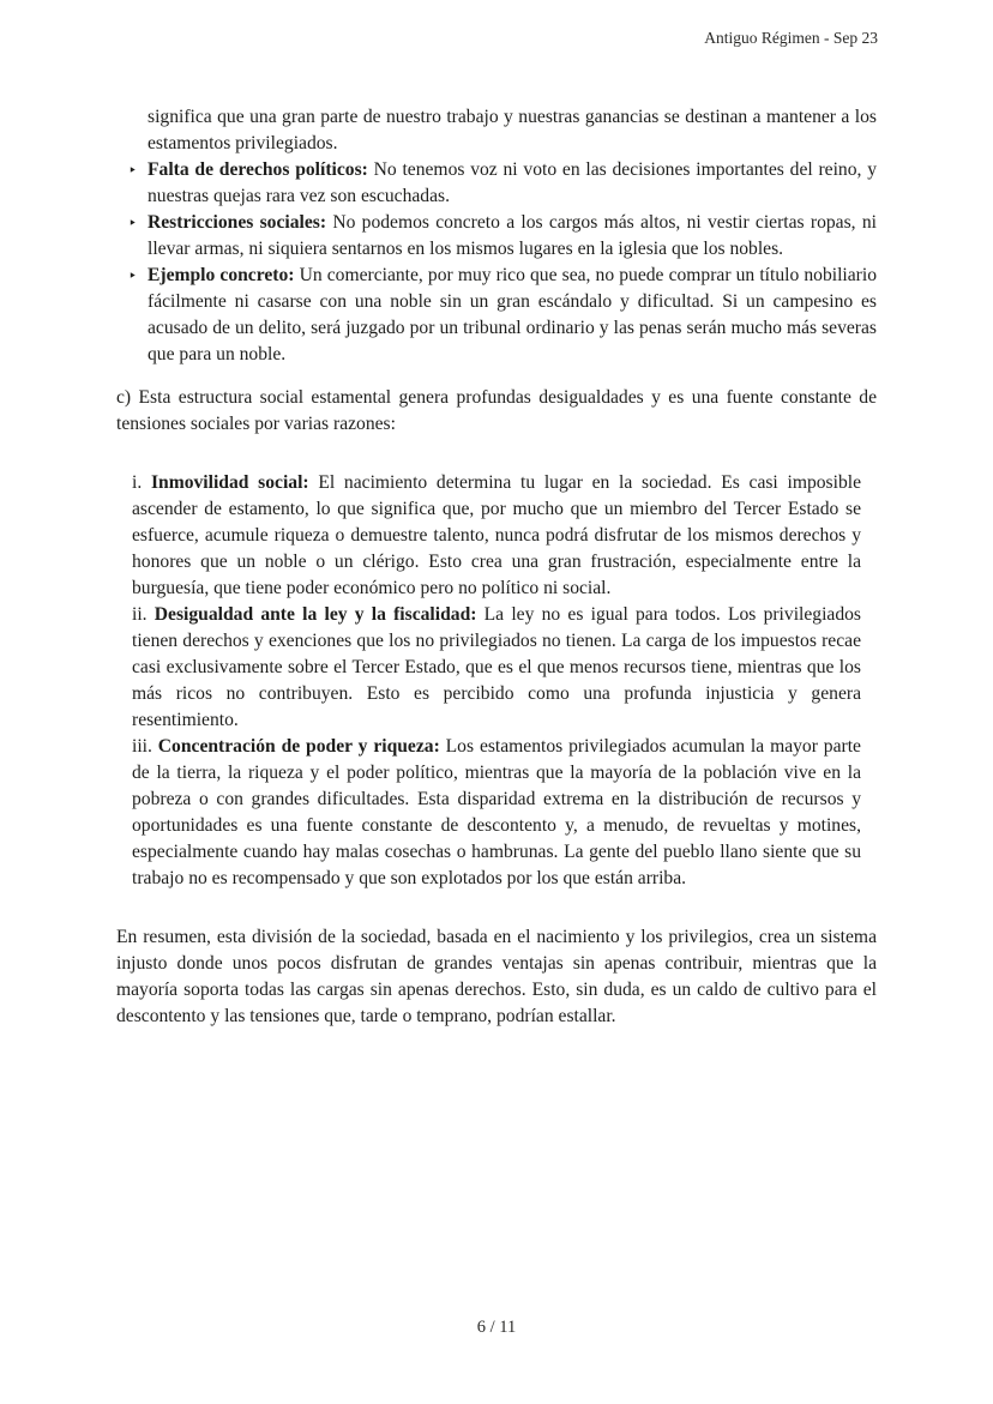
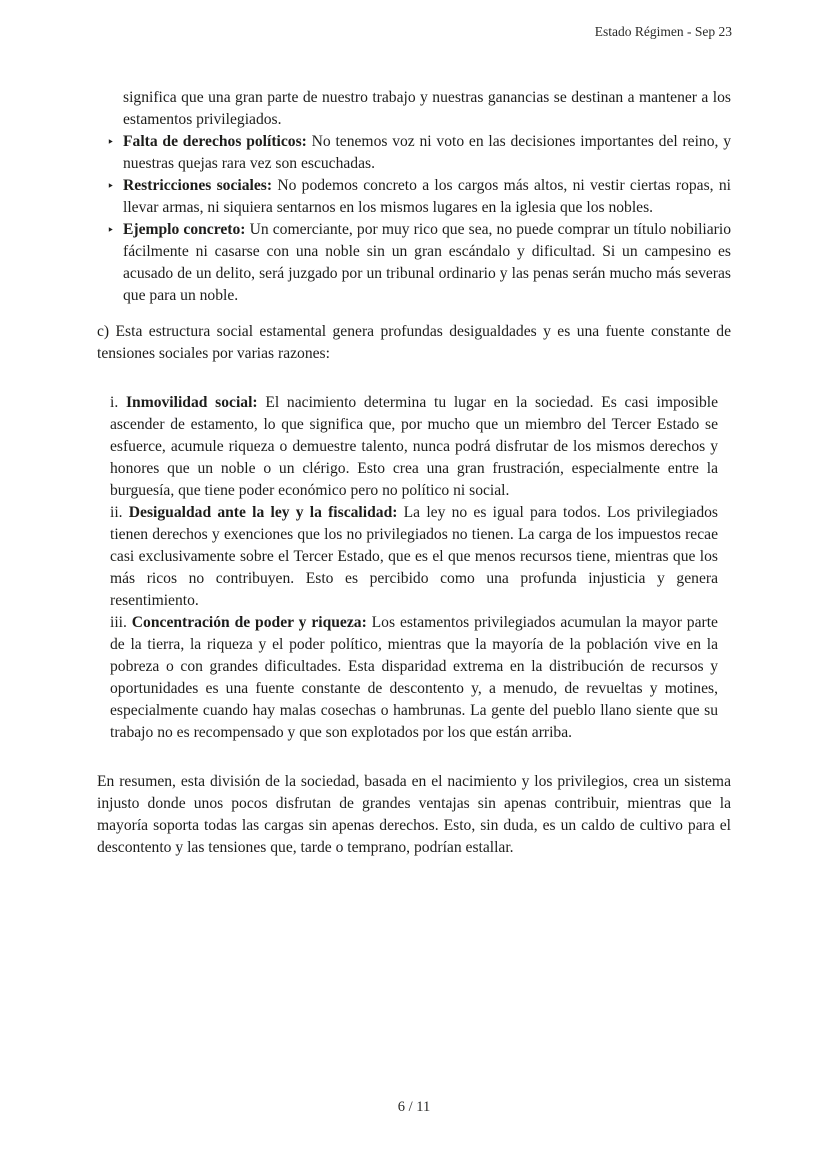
- Antiguo Régimen - Sep 23
+ Estado Régimen - Sep 23
  significa que una gran parte de nuestro trabajo y nuestras ganancias se destinan a mantener a los estamentos privilegiados.
  ‣
  Falta de derechos políticos: No tenemos voz ni voto en las decisiones importantes del reino, y nuestras quejas rara vez son escuchadas.
  ‣
  Restricciones sociales: No podemos concreto a los cargos más altos, ni vestir ciertas ropas, ni llevar armas, ni siquiera sentarnos en los mismos lugares en la iglesia que los nobles.
  ‣
  Ejemplo concreto: Un comerciante, por muy rico que sea, no puede comprar un título nobiliario fácilmente ni casarse con una noble sin un gran escándalo y dificultad. Si un campesino es acusado de un delito, será juzgado por un tribunal ordinario y las penas serán mucho más severas que para un noble.
  c) Esta estructura social estamental genera profundas desigualdades y es una fuente constante de tensiones sociales por varias razones:
  i. Inmovilidad social: El nacimiento determina tu lugar en la sociedad. Es casi imposible ascender de estamento, lo que significa que, por mucho que un miembro del Tercer Estado se esfuerce, acumule riqueza o demuestre talento, nunca podrá disfrutar de los mismos derechos y honores que un noble o un clérigo. Esto crea una gran frustración, especialmente entre la burguesía, que tiene poder económico pero no político ni social.
  ii. Desigualdad ante la ley y la fiscalidad: La ley no es igual para todos. Los privilegiados tienen derechos y exenciones que los no privilegiados no tienen. La carga de los impuestos recae casi exclusivamente sobre el Tercer Estado, que es el que menos recursos tiene, mientras que los más ricos no contribuyen. Esto es percibido como una profunda injusticia y genera resentimiento.
  iii. Concentración de poder y riqueza: Los estamentos privilegiados acumulan la mayor parte de la tierra, la riqueza y el poder político, mientras que la mayoría de la población vive en la pobreza o con grandes dificultades. Esta disparidad extrema en la distribución de recursos y oportunidades es una fuente constante de descontento y, a menudo, de revueltas y motines, especialmente cuando hay malas cosechas o hambrunas. La gente del pueblo llano siente que su trabajo no es recompensado y que son explotados por los que están arriba.
  En resumen, esta división de la sociedad, basada en el nacimiento y los privilegios, crea un sistema injusto donde unos pocos disfrutan de grandes ventajas sin apenas contribuir, mientras que la mayoría soporta todas las cargas sin apenas derechos. Esto, sin duda, es un caldo de cultivo para el descontento y las tensiones que, tarde o temprano, podrían estallar.
  6 / 11
